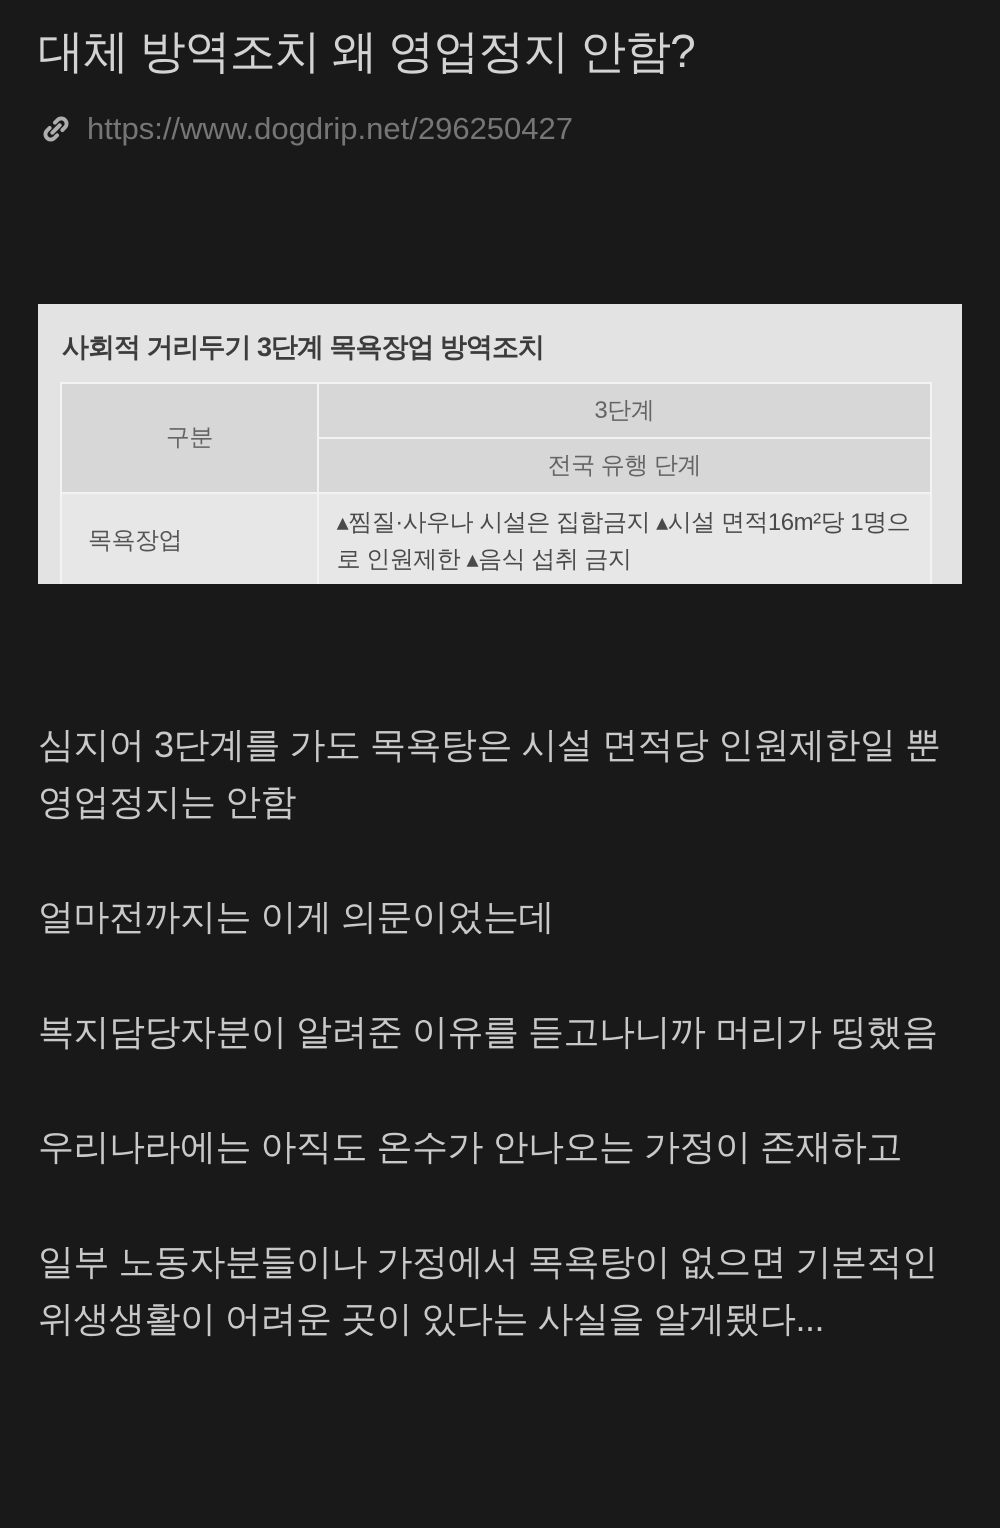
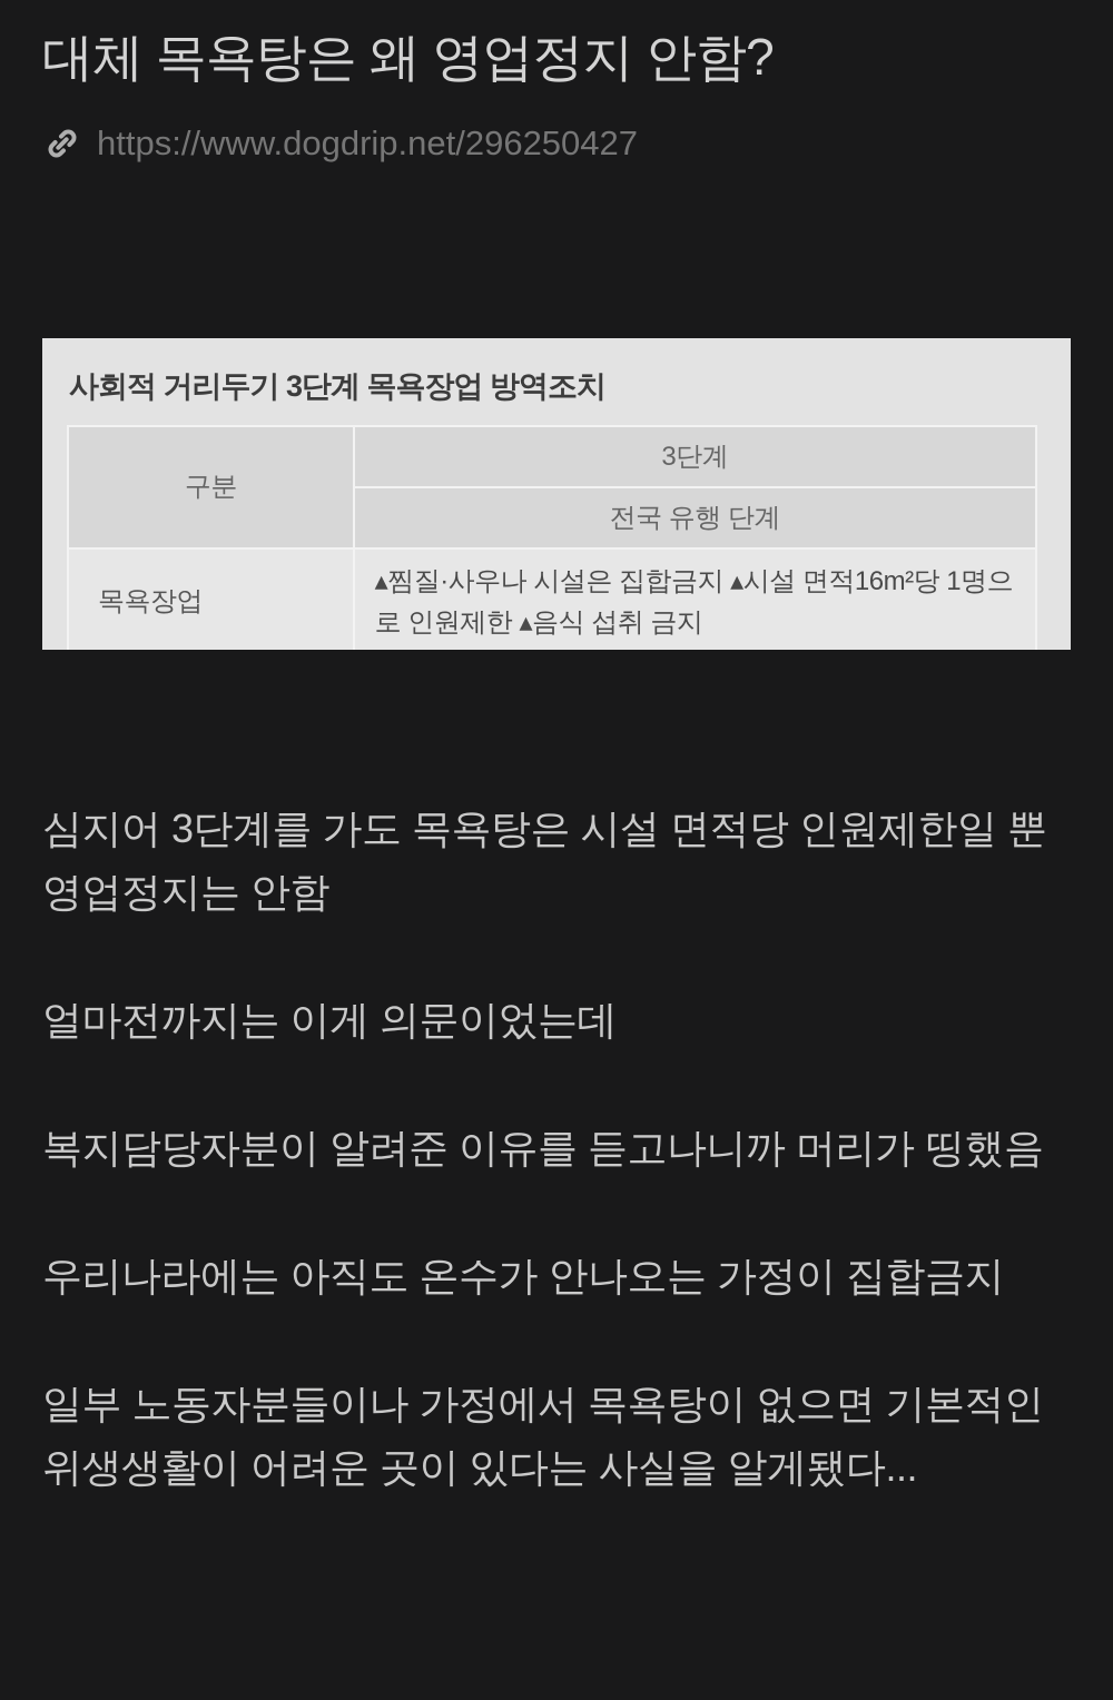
- 대체 방역조치 왜 영업정지 안함?
+ 대체 목욕탕은 왜 영업정지 안함?
  https://www.dogdrip.net/296250427
  사회적 거리두기 3단계 목욕장업 방역조치
  구분	3단계
  전국 유행 단계
  목욕장업	▴찜질·사우나 시설은 집합금지 ▴시설 면적16m²당 1명으로 인원제한 ▴음식 섭취 금지
  심지어 3단계를 가도 목욕탕은 시설 면적당 인원제한일 뿐 영업정지는 안함
  얼마전까지는 이게 의문이었는데
  복지담당자분이 알려준 이유를 듣고나니까 머리가 띵했음
- 우리나라에는 아직도 온수가 안나오는 가정이 존재하고
+ 우리나라에는 아직도 온수가 안나오는 가정이 집합금지
  일부 노동자분들이나 가정에서 목욕탕이 없으면 기본적인 위생생활이 어려운 곳이 있다는 사실을 알게됐다...
